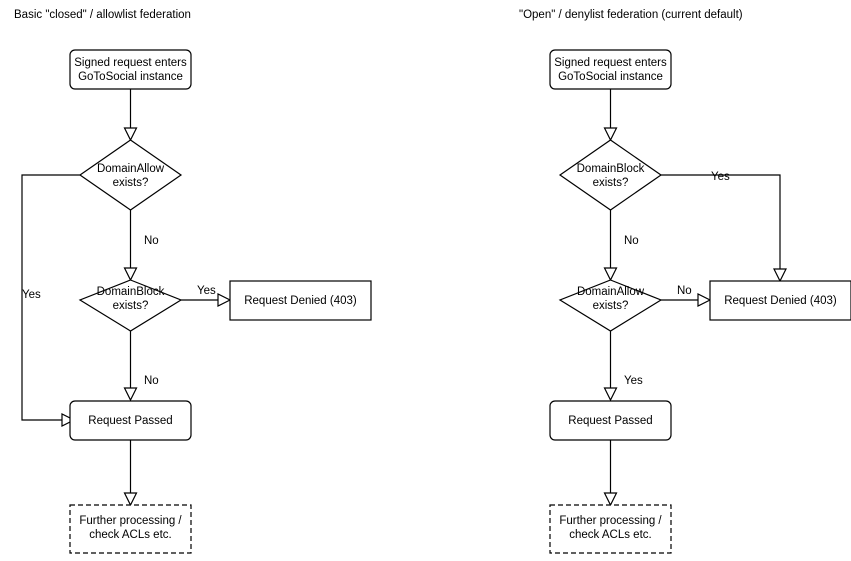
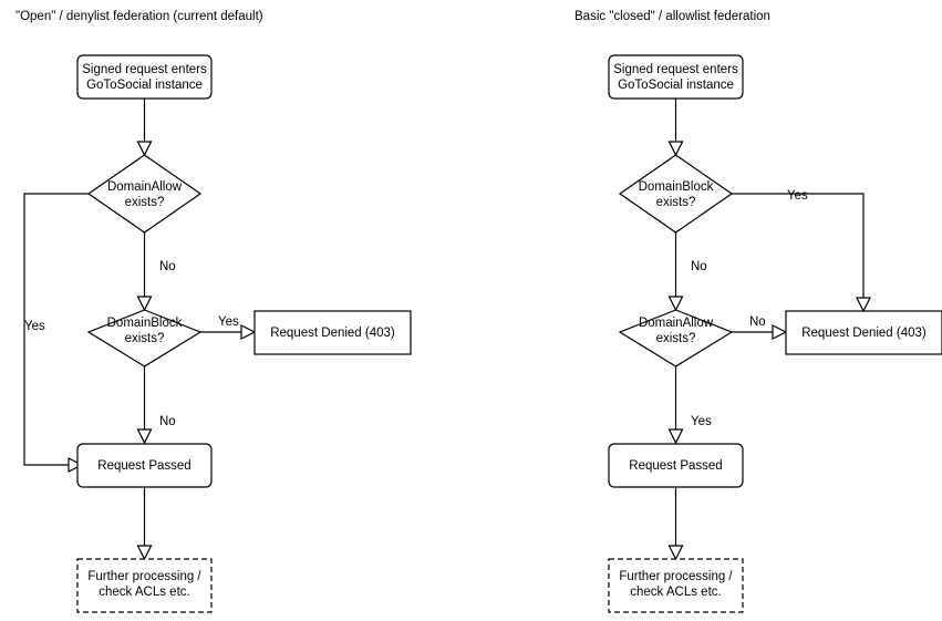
- Basic "closed" / allowlist federation
+ "Open" / denylist federation (current default)
  Signed request enters
  GoToSocial instance
  DomainAllow
  exists?
  No
  Yes
  DomainBlock
  exists?
  Yes
  Request Denied (403)
  No
  Request Passed
  Further processing /
  check ACLs etc.
- "Open" / denylist federation (current default)
+ Basic "closed" / allowlist federation
  Signed request enters
  GoToSocial instance
  DomainBlock
  exists?
  Yes
  No
  DomainAllow
  exists?
  No
  Request Denied (403)
  Yes
  Request Passed
  Further processing /
  check ACLs etc.
